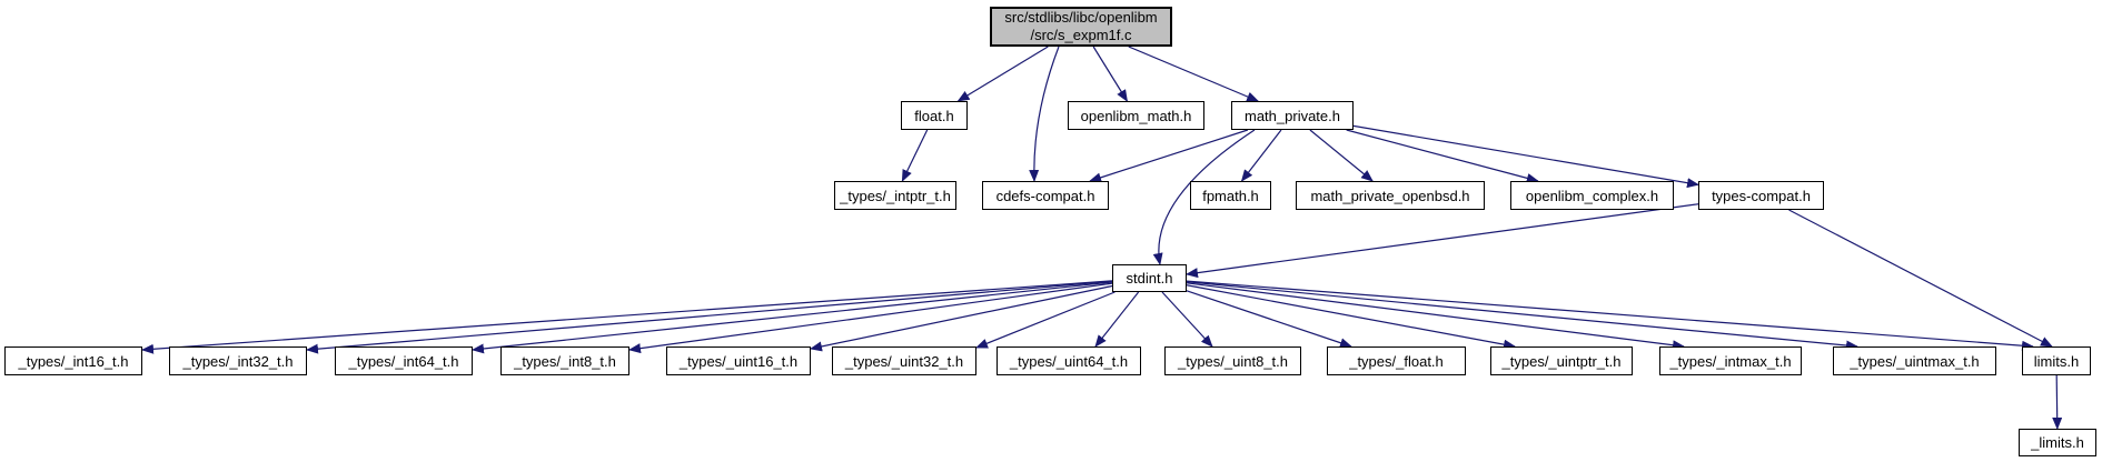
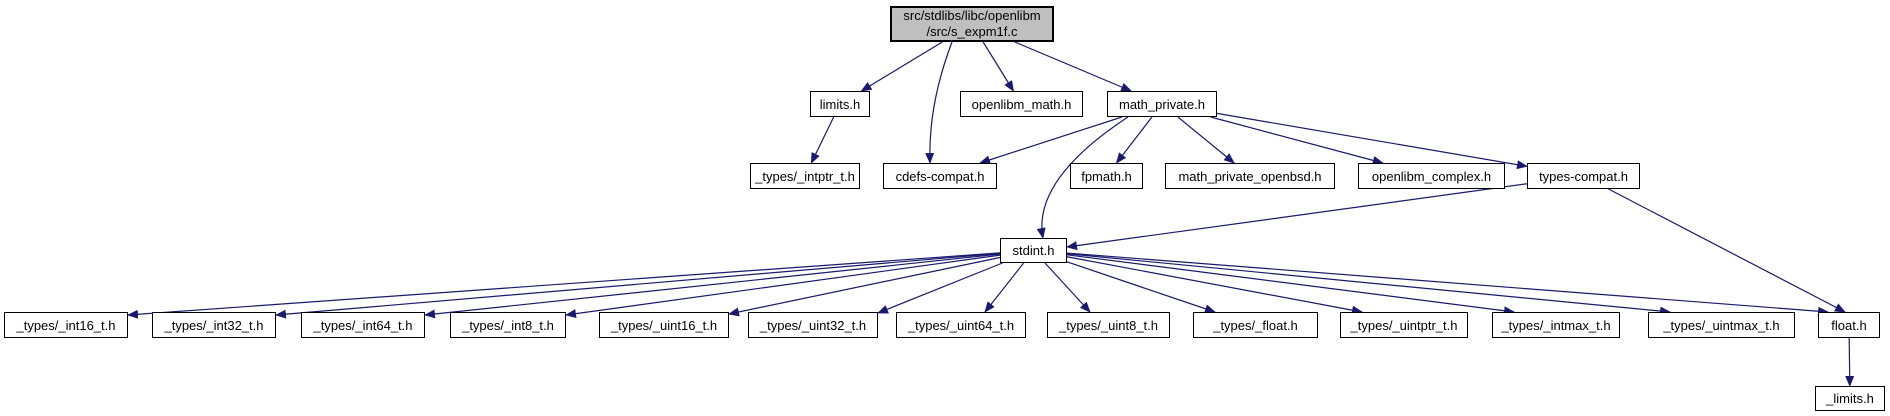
  src/stdlibs/libc/openlibm
  /src/s_expm1f.c
- float.h
+ limits.h
  openlibm_math.h
  math_private.h
  _types/_intptr_t.h
  cdefs-compat.h
  fpmath.h
  math_private_openbsd.h
  openlibm_complex.h
  types-compat.h
  stdint.h
  _types/_int16_t.h
  _types/_int32_t.h
  _types/_int64_t.h
  _types/_int8_t.h
  _types/_uint16_t.h
  _types/_uint32_t.h
  _types/_uint64_t.h
  _types/_uint8_t.h
  _types/_float.h
  _types/_uintptr_t.h
  _types/_intmax_t.h
  _types/_uintmax_t.h
- limits.h
+ float.h
  _limits.h
